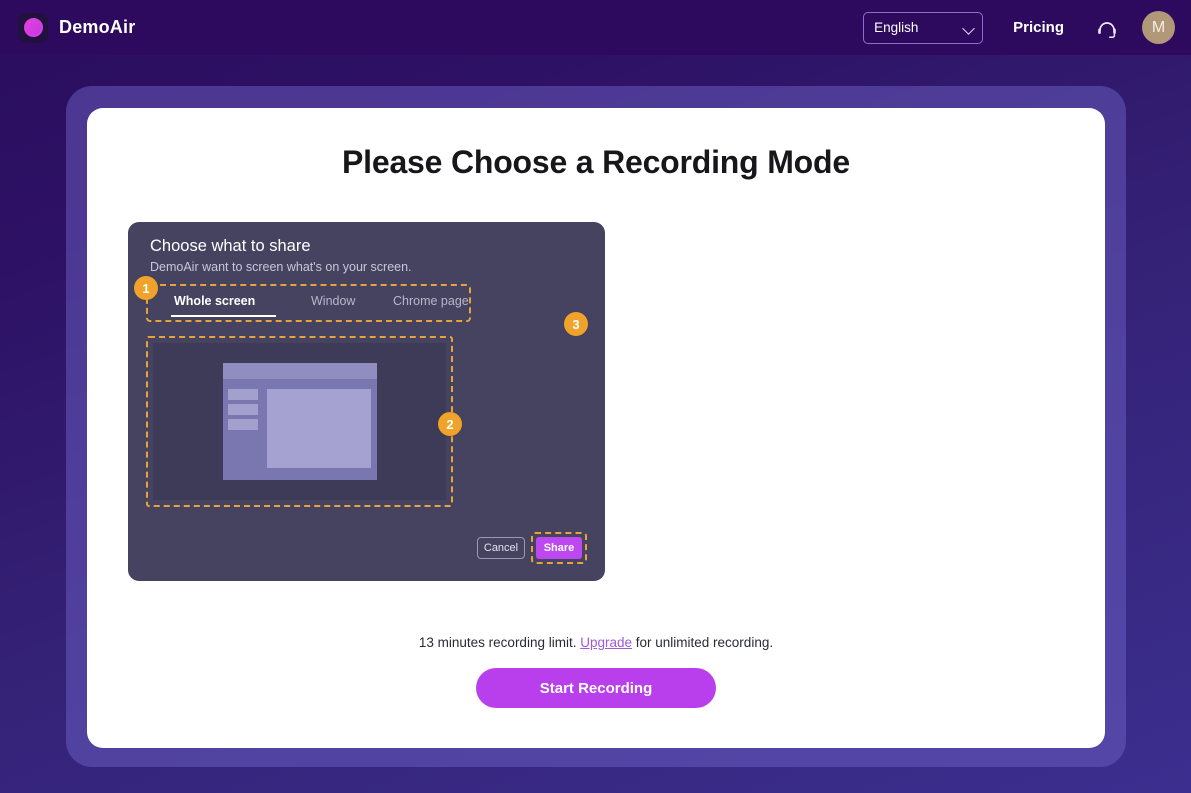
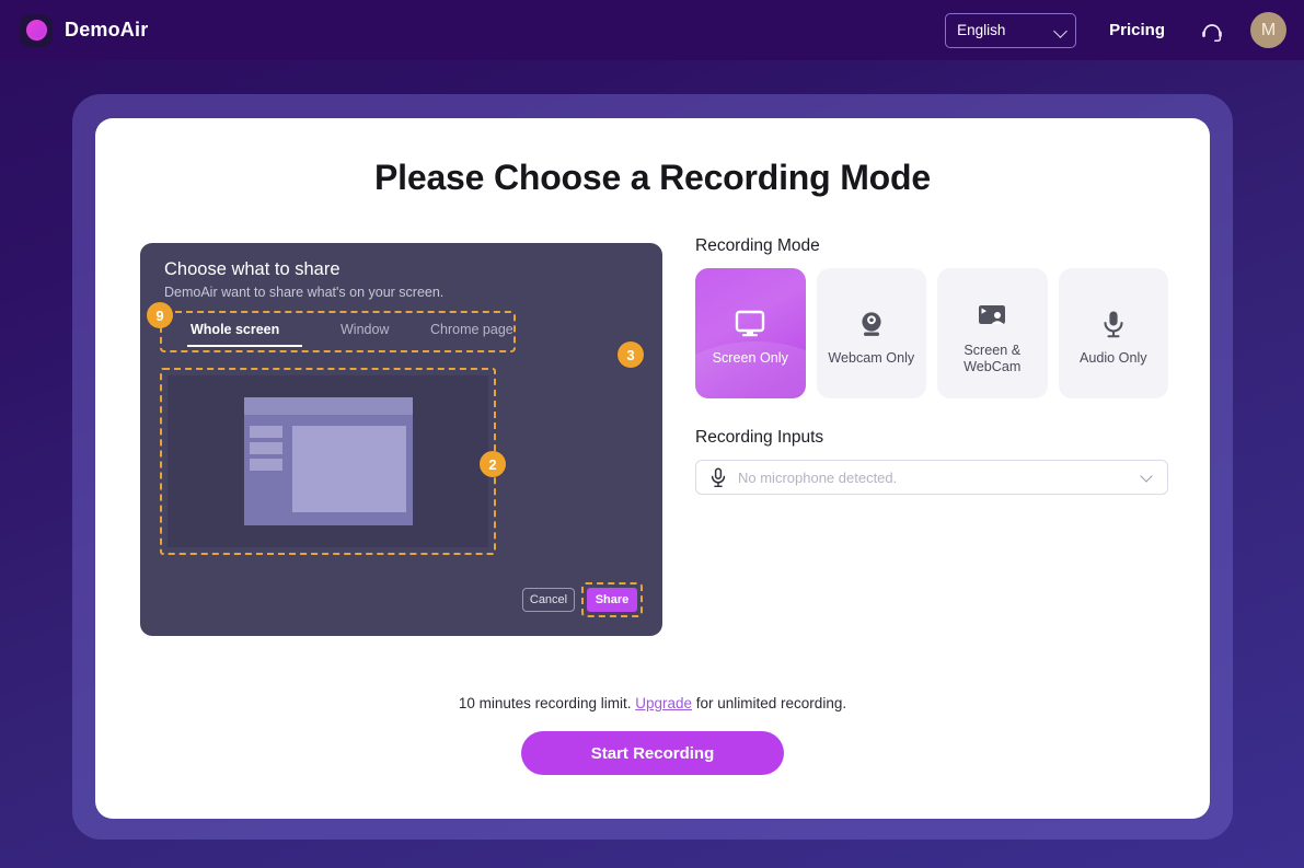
  DemoAir
  English
  Pricing
  M
  Please Choose a Recording Mode
  Choose what to share
- DemoAir want to screen what's on your screen.
+ DemoAir want to share what's on your screen.
  Whole screen
  Window
  Chrome page
- 1
+ 9
  2
  3
  Cancel
  Share
+ Recording Mode
+ Screen Only
+ Webcam Only
+ Screen & WebCam
+ Audio Only
+ Recording Inputs
+ No microphone detected.
- 13 minutes recording limit. Upgrade for unlimited recording.
+ 10 minutes recording limit. Upgrade for unlimited recording.
  Start Recording
